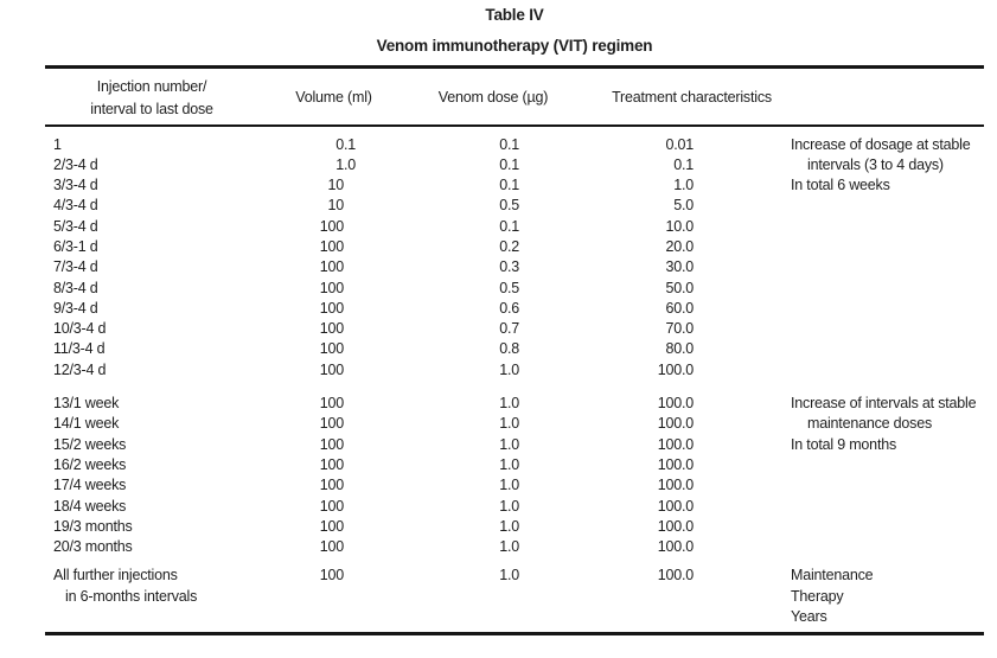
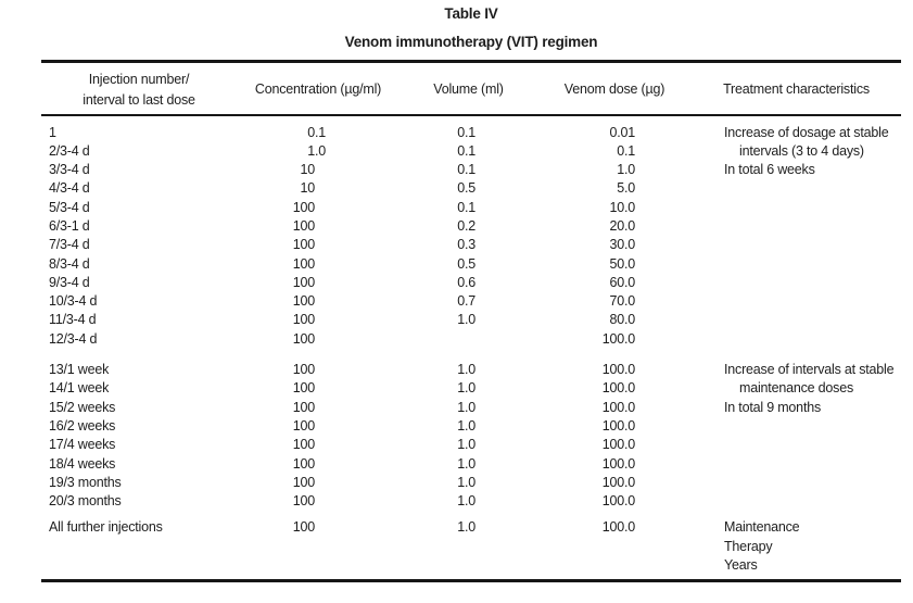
  Table IV
  Venom immunotherapy (VIT) regimen
  Injection number/
  interval to last dose
+ Concentration (µg/ml)
  Volume (ml)
  Venom dose (µg)
  Treatment characteristics
  1
  2/3-4 d
  3/3-4 d
  4/3-4 d
  5/3-4 d
  6/3-1 d
  7/3-4 d
  8/3-4 d
  9/3-4 d
  10/3-4 d
  11/3-4 d
  12/3-4 d
  0.1
  1.0
  10
  10
  100
  100
  100
  100
  100
  100
  100
  100
  0.1
  0.1
  0.1
  0.5
  0.1
  0.2
  0.3
  0.5
  0.6
  0.7
- 0.8
  1.0
  0.01
  0.1
  1.0
  5.0
  10.0
  20.0
  30.0
  50.0
  60.0
  70.0
  80.0
  100.0
  Increase of dosage at stable
  intervals (3 to 4 days)
  In total 6 weeks
  13/1 week
  14/1 week
  15/2 weeks
  16/2 weeks
  17/4 weeks
  18/4 weeks
  19/3 months
  20/3 months
  100
  100
  100
  100
  100
  100
  100
  100
  1.0
  1.0
  1.0
  1.0
  1.0
  1.0
  1.0
  1.0
  100.0
  100.0
  100.0
  100.0
  100.0
  100.0
  100.0
  100.0
  Increase of intervals at stable
  maintenance doses
  In total 9 months
  All further injections
- in 6-months intervals
  100
  1.0
  100.0
  Maintenance
  Therapy
  Years
